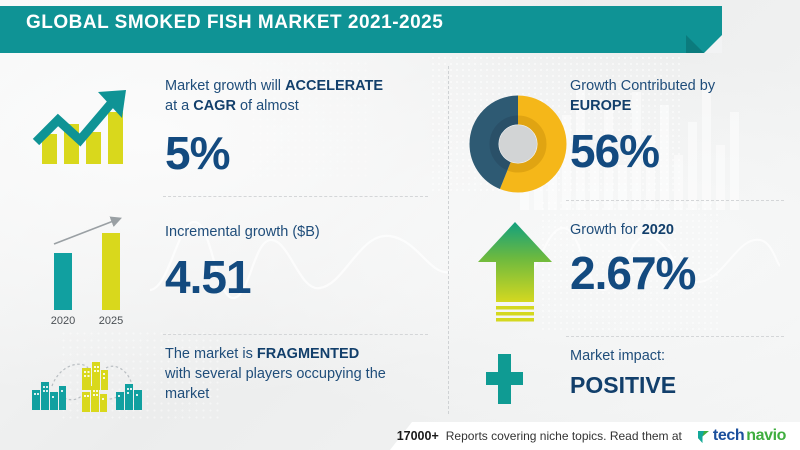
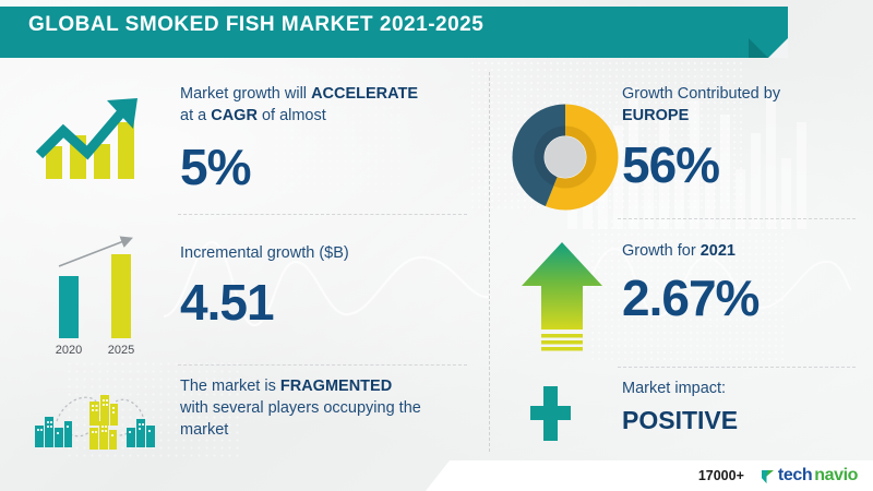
  GLOBAL SMOKED FISH MARKET 2021-2025
  Market growth will ACCELERATE
  at a CAGR of almost
  5%
  2020
  2025
  Incremental growth ($B)
  4.51
  The market is FRAGMENTED
  with several players occupying the
  market
  Growth Contributed by
  EUROPE
  56%
- Growth for 2020
+ Growth for 2021
  2.67%
  Market impact:
  POSITIVE
  17000+
- Reports covering niche topics. Read them at
  tech
  navio
